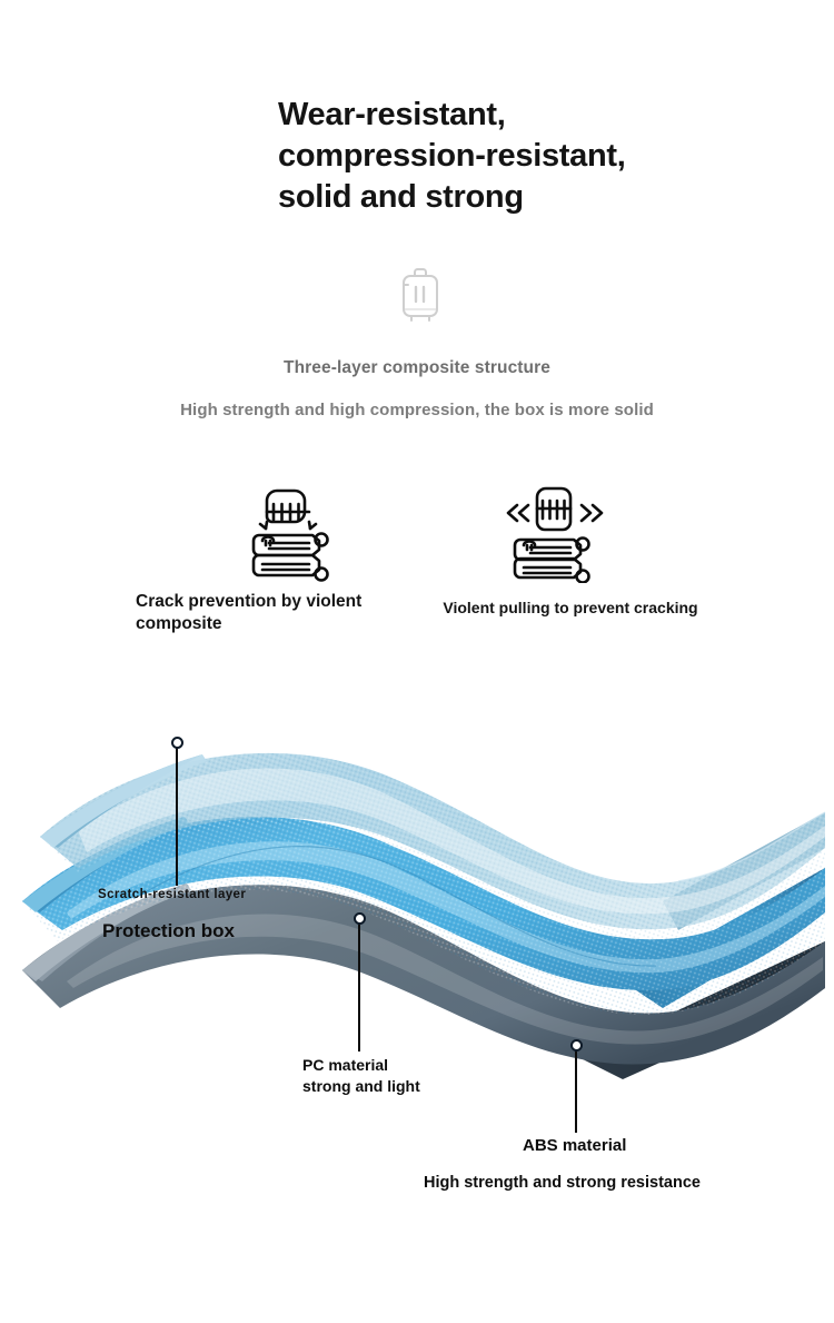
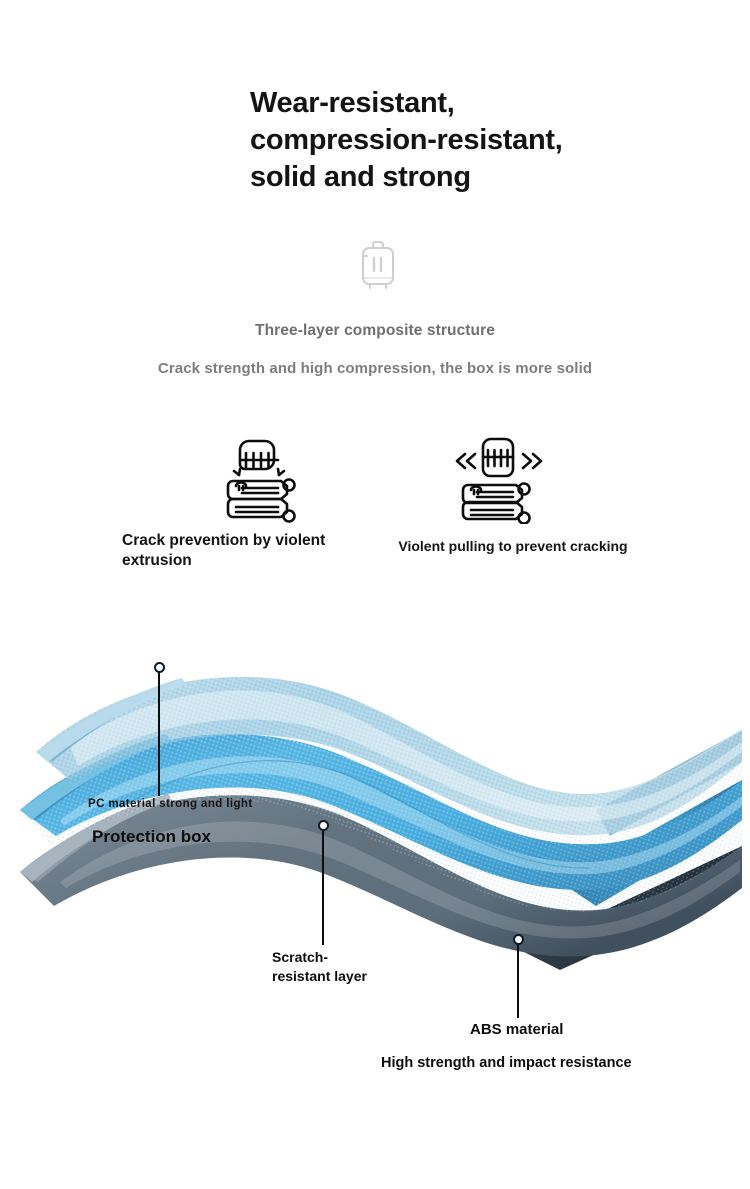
  Wear-resistant, compression-resistant, solid and strong
  Three-layer composite structure
- High strength and high compression, the box is more solid
+ Crack strength and high compression, the box is more solid
- Crack prevention by violent composite
+ Crack prevention by violent extrusion
  Violent pulling to prevent cracking
- Scratch-resistant layer
+ PC material strong and light
  Protection box
- PC material strong and light
+ Scratch-resistant layer
  ABS material
- High strength and strong resistance
+ High strength and impact resistance
